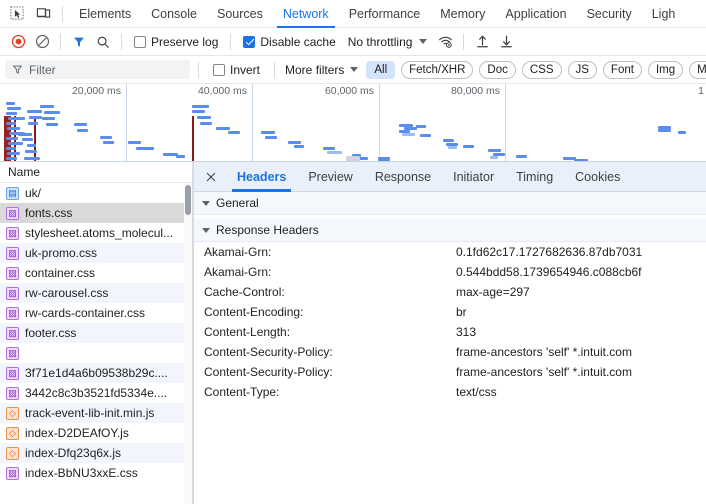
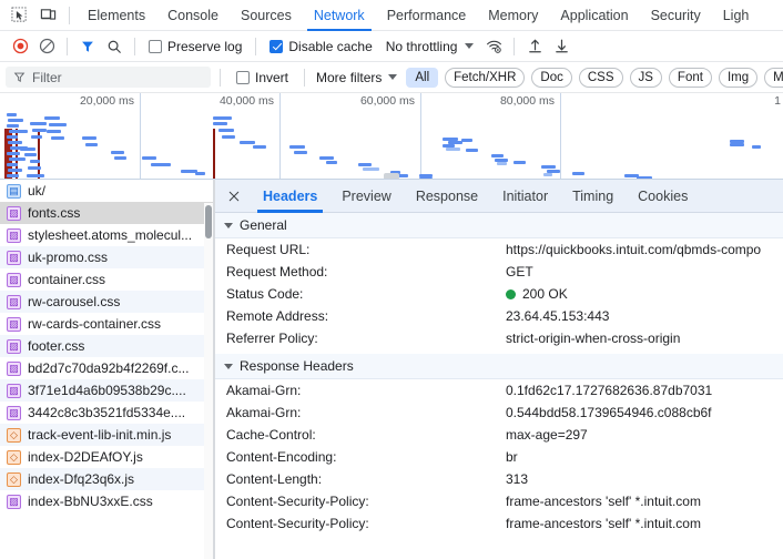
  Elements
  Console
  Sources
  Network
  Performance
  Memory
  Application
  Security
  Ligh
  Preserve log
  Disable cache
  No throttling
  Filter
  Invert
  More filters
  All
  Fetch/XHR
  Doc
  CSS
  JS
  Font
  Img
  20,000 ms
  40,000 ms
  60,000 ms
  80,000 ms
  1
- Name
  ▤
  uk/
  ▨
  fonts.css
  ▨
  stylesheet.atoms_molecul...
  ▨
  uk-promo.css
  ▨
  container.css
  ▨
  rw-carousel.css
  ▨
  rw-cards-container.css
  ▨
  footer.css
  ▨
+ bd2d7c70da92b4f2269f.c...
  ▨
  3f71e1d4a6b09538b29c....
  ▨
  3442c8c3b3521fd5334e....
  ◇
  track-event-lib-init.min.js
  ◇
  index-D2DEAfOY.js
  ◇
  index-Dfq23q6x.js
  ▨
  index-BbNU3xxE.css
  Headers
  Preview
  Response
  Initiator
  Timing
  Cookies
  General
+ Request URL:
+ https://quickbooks.intuit.com/qbmds-compo
+ Request Method:
+ GET
+ Status Code:
+ 200 OK
+ Remote Address:
+ 23.64.45.153:443
+ Referrer Policy:
+ strict-origin-when-cross-origin
  Response Headers
  Akamai-Grn:
  0.1fd62c17.1727682636.87db7031
  Akamai-Grn:
  0.544bdd58.1739654946.c088cb6f
  Cache-Control:
  max-age=297
  Content-Encoding:
  br
  Content-Length:
  313
  Content-Security-Policy:
  frame-ancestors 'self' *.intuit.com
  Content-Security-Policy:
  frame-ancestors 'self' *.intuit.com
- Content-Type:
- text/css
